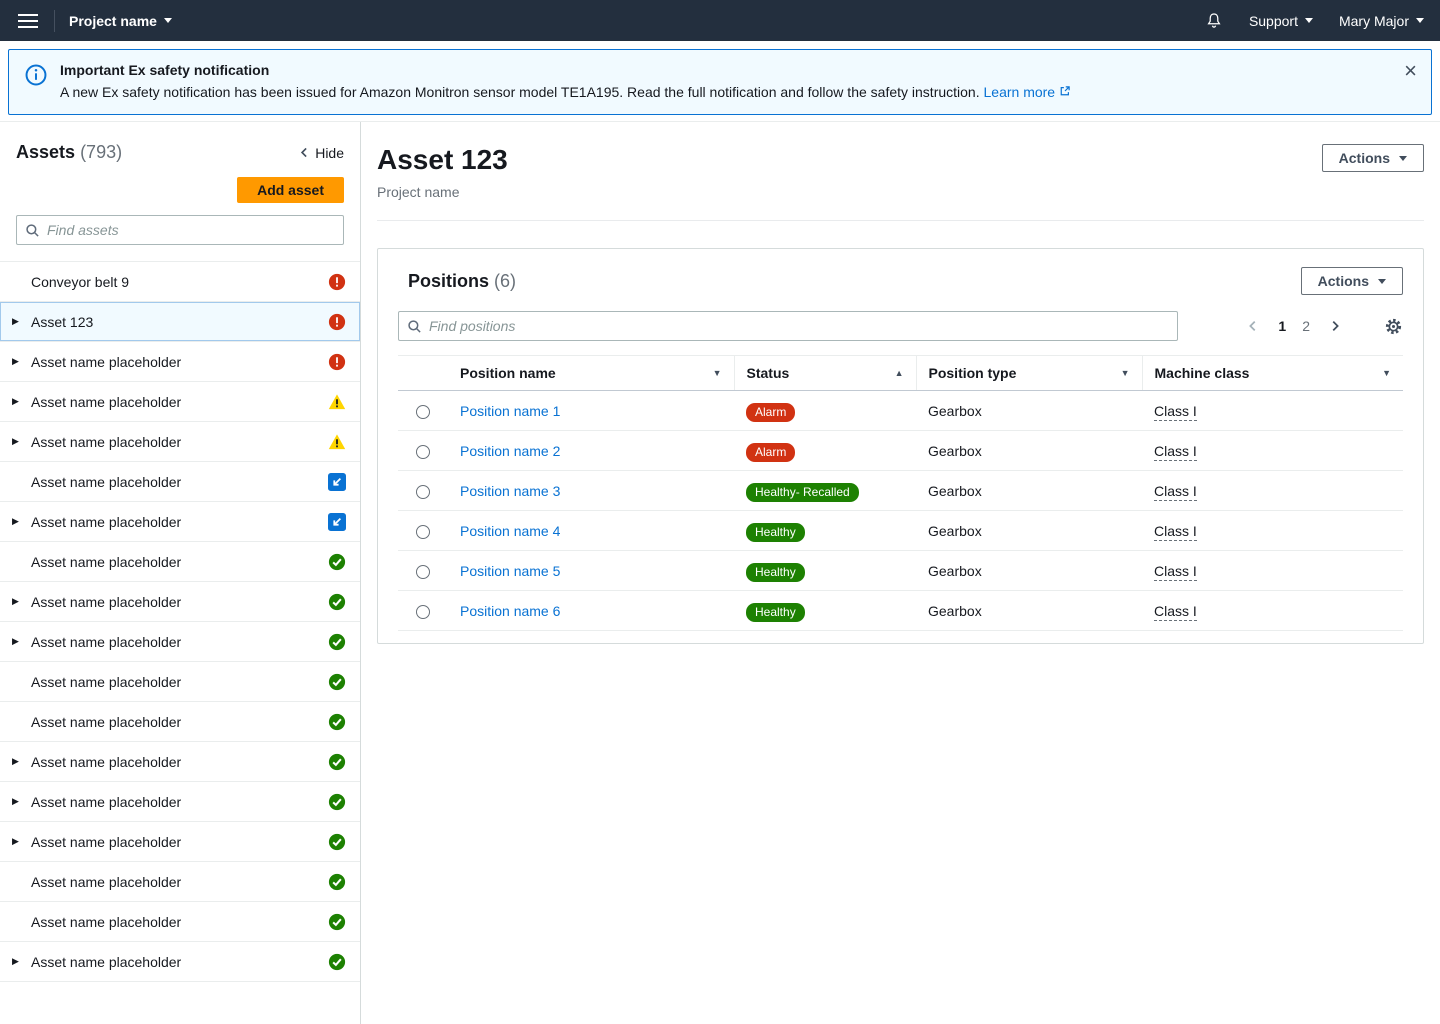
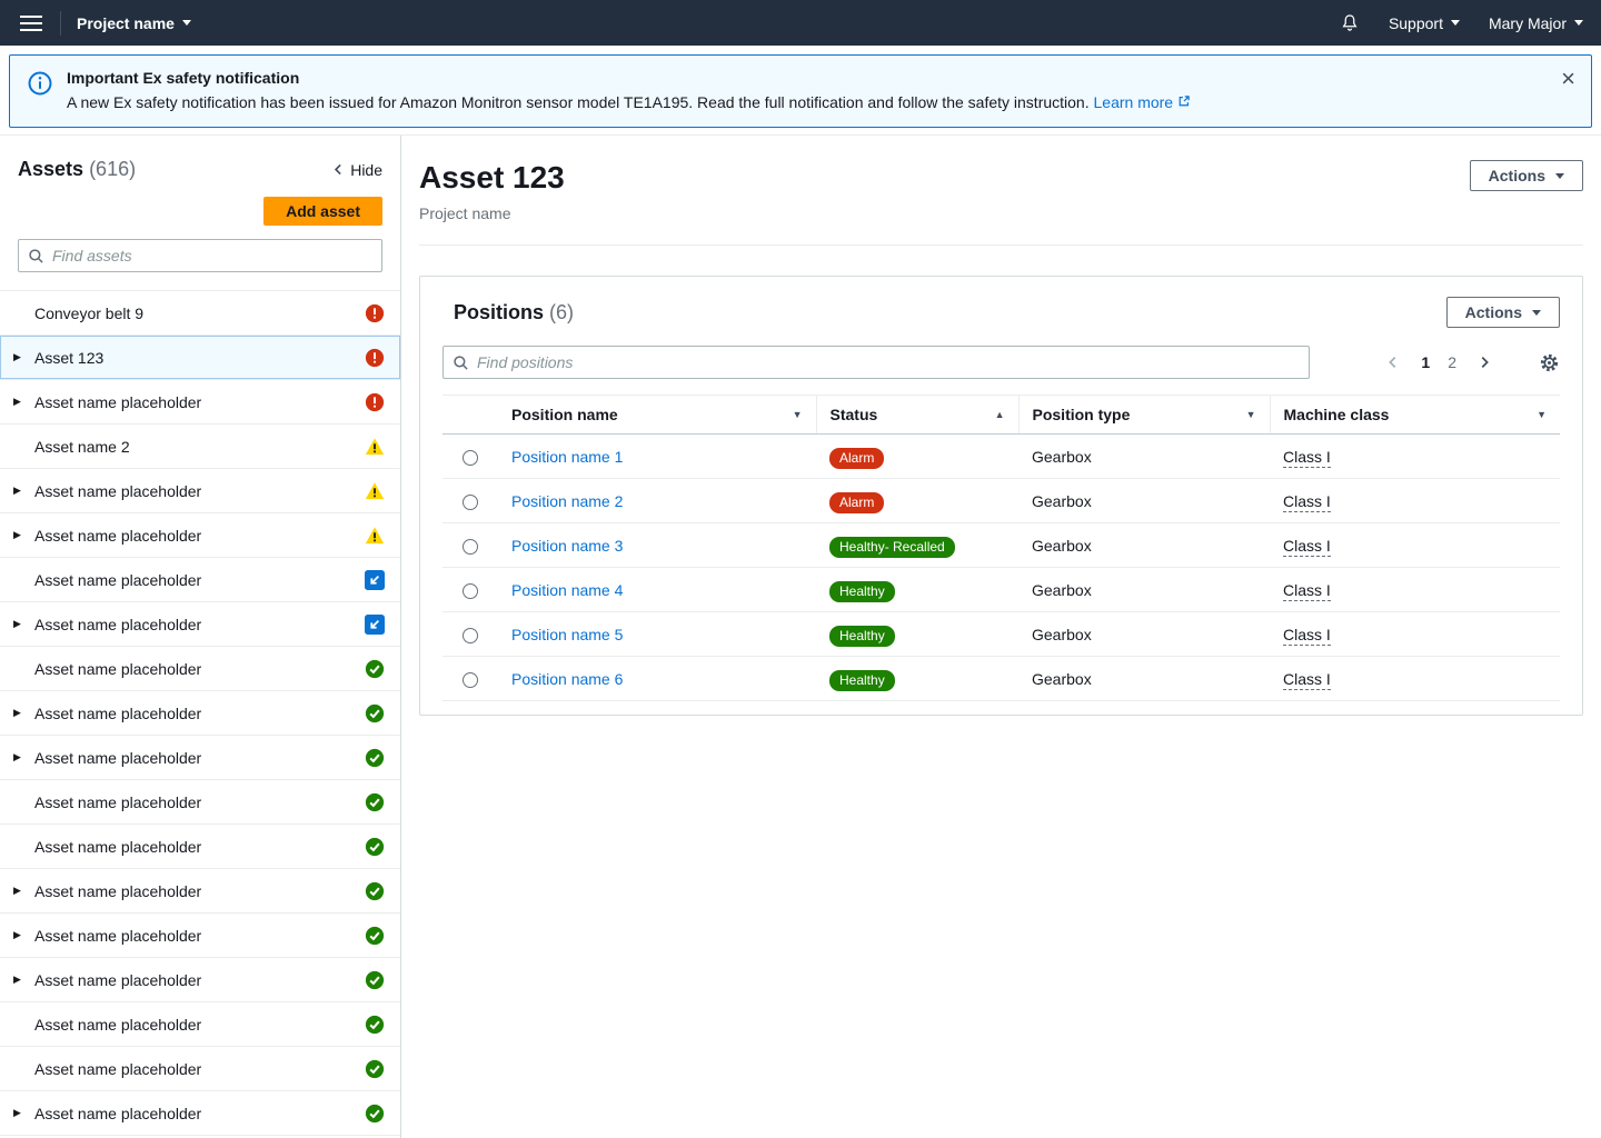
  Project name
  Support
  Mary Major
  Important Ex safety notification
  A new Ex safety notification has been issued for Amazon Monitron sensor model TE1A195. Read the full notification and follow the safety instruction. Learn more
  ×
- Assets (793)
+ Assets (616)
  Hide
  Add asset
  Find assets
  Conveyor belt 9
  ▶
  Asset 123
  ▶
  Asset name placeholder
+ Asset name 2
  ▶
  Asset name placeholder
  ▶
  Asset name placeholder
  Asset name placeholder
  ▶
  Asset name placeholder
  Asset name placeholder
  ▶
  Asset name placeholder
  ▶
  Asset name placeholder
  Asset name placeholder
  Asset name placeholder
  ▶
  Asset name placeholder
  ▶
  Asset name placeholder
  ▶
  Asset name placeholder
  Asset name placeholder
  Asset name placeholder
  ▶
  Asset name placeholder
  Asset 123
  Project name
  Actions
  Positions (6)
  Actions
  Find positions
  1 2
  	Position name ▼	Status ▲	Position type ▼	Machine class ▼
  	Position name 1	Alarm	Gearbox	Class I
  	Position name 2	Alarm	Gearbox	Class I
  	Position name 3	Healthy- Recalled	Gearbox	Class I
  	Position name 4	Healthy	Gearbox	Class I
  	Position name 5	Healthy	Gearbox	Class I
  	Position name 6	Healthy	Gearbox	Class I
